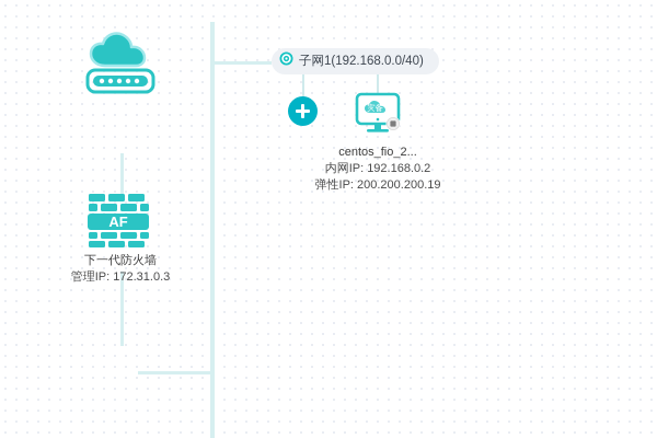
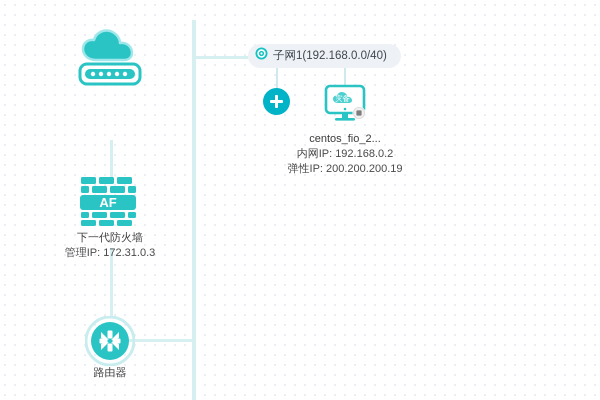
  AF
  下一代防火墙
  管理IP: 172.31.0.3
+ 路由器
  子网1(192.168.0.0/40)
  灾备
  centos_fio_2...
  内网IP: 192.168.0.2
  弹性IP: 200.200.200.19
